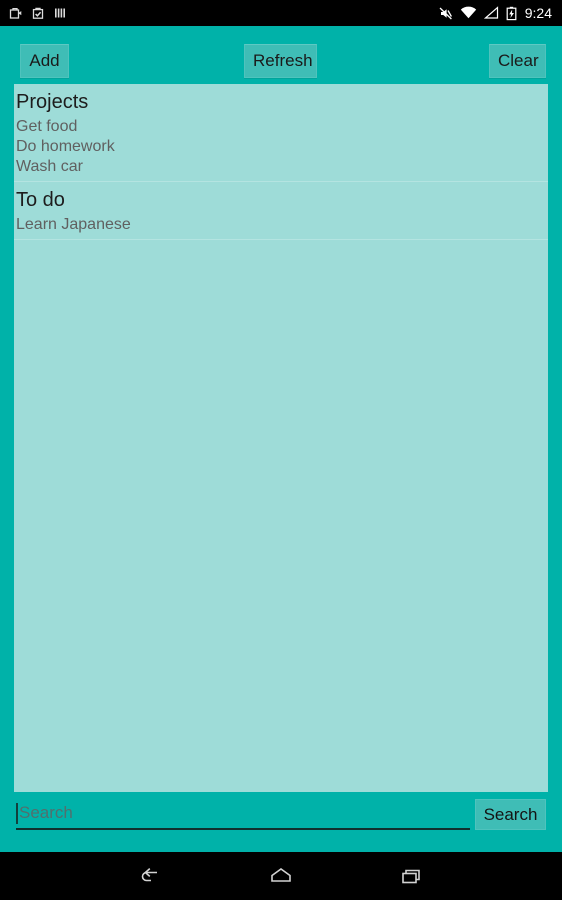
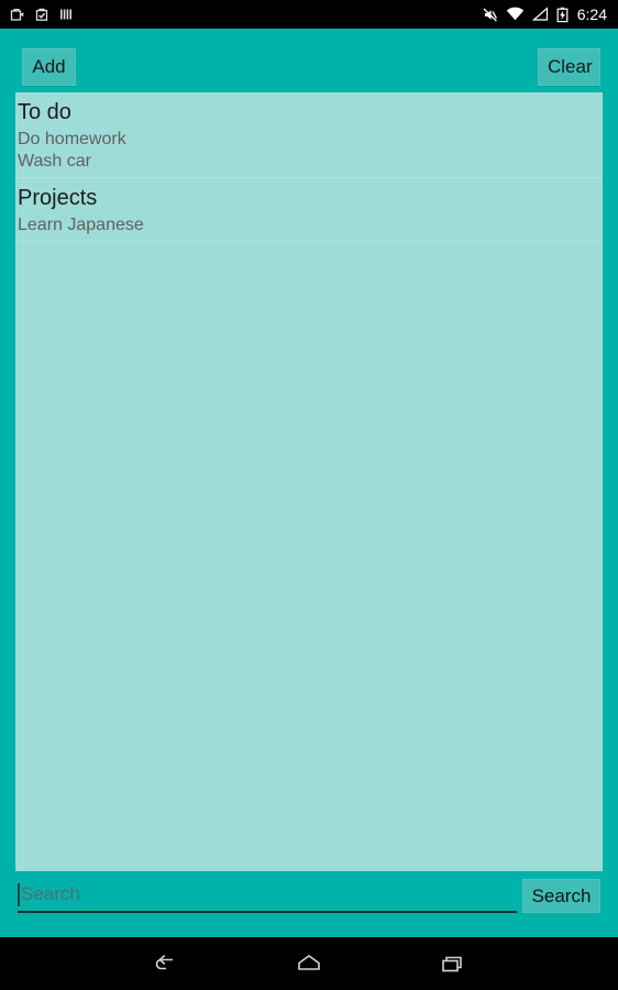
- 9:24
+ 6:24
  Add
- Refresh
  Clear
- Projects
+ To do
- Get food
  Do homework
  Wash car
- To do
+ Projects
  Learn Japanese
  Search
  Search
